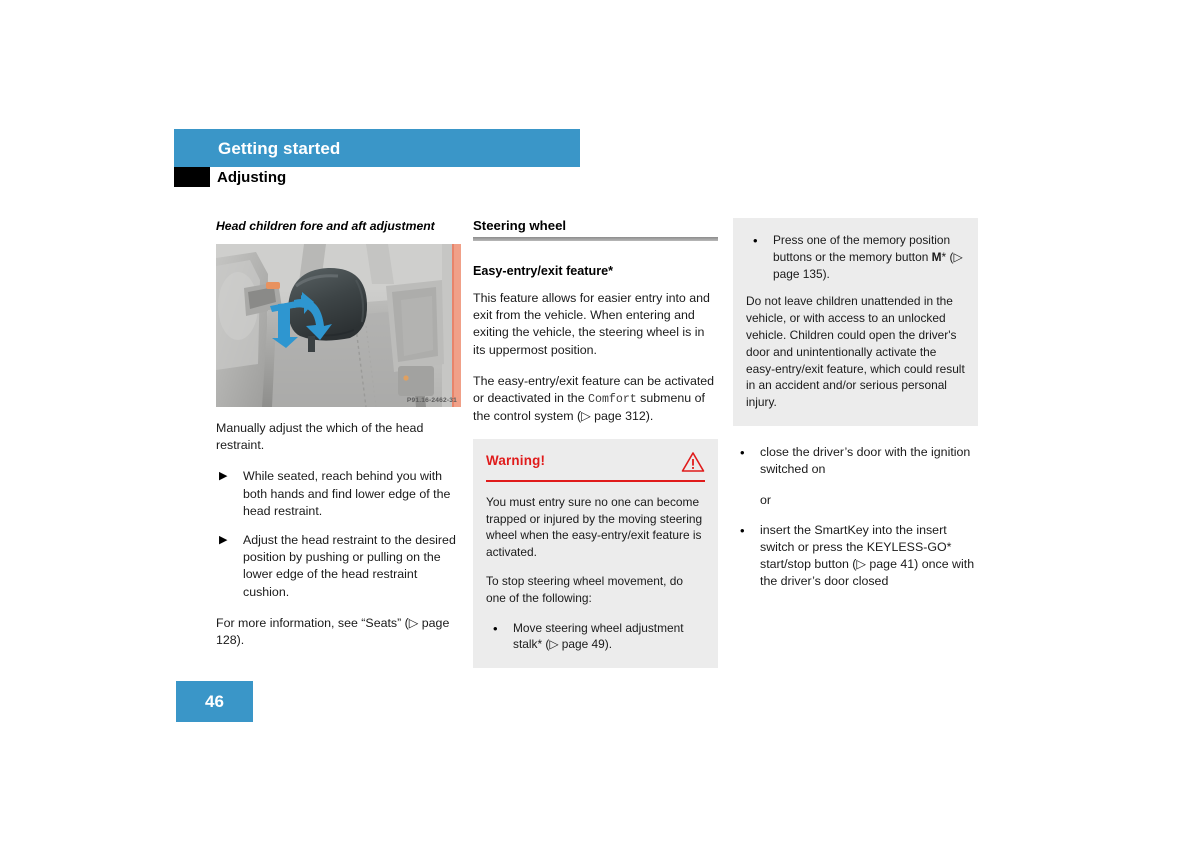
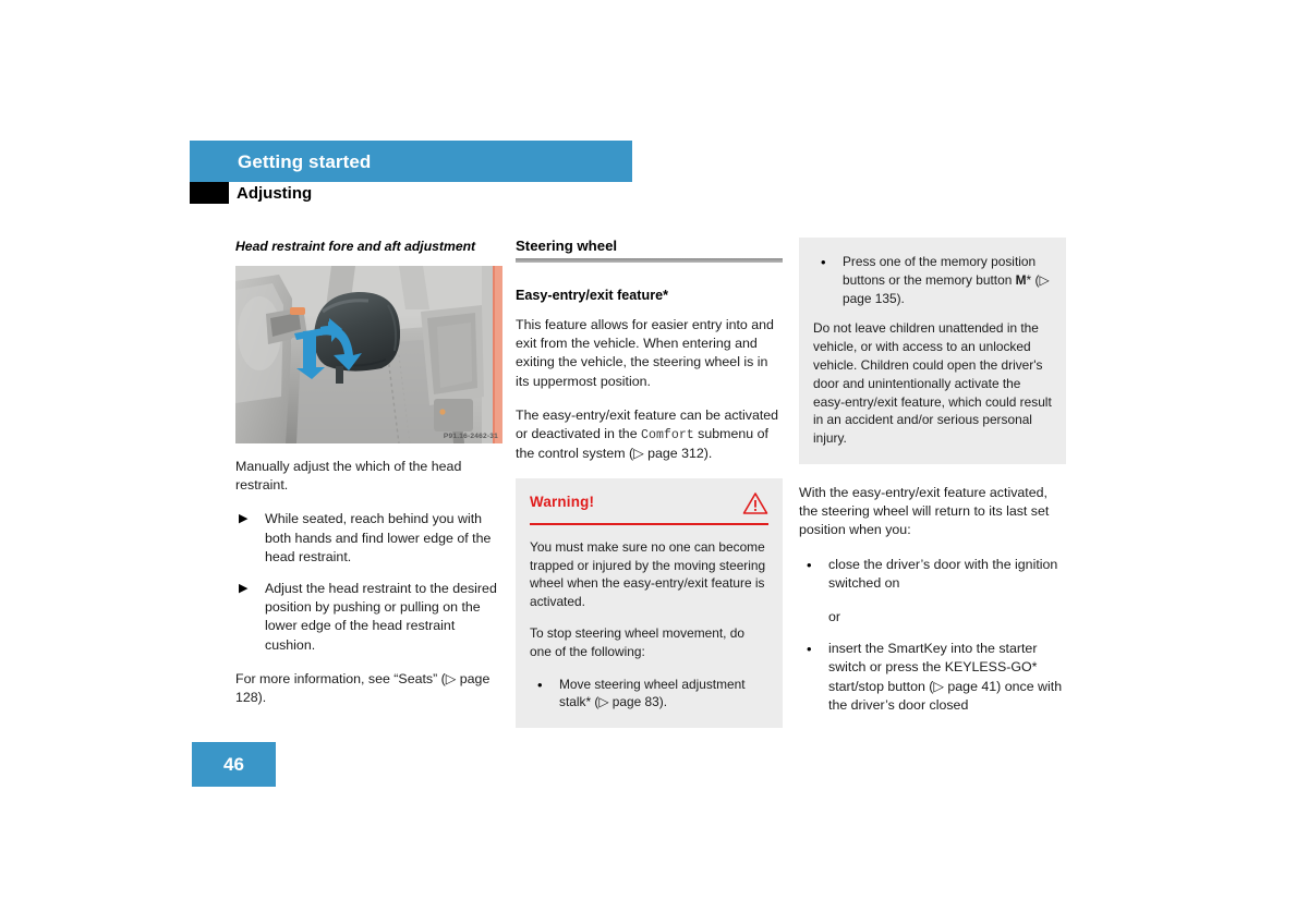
  Getting started
  Adjusting
- Head children fore and aft adjustment
+ Head restraint fore and aft adjustment
  Manually adjust the which of the head restraint.
  ▶
  While seated, reach behind you with both hands and find lower edge of the head restraint.
  ▶
  Adjust the head restraint to the desired position by pushing or pulling on the lower edge of the head restraint cushion.
  For more information, see “Seats” (▷ page 128).
  Steering wheel
  Easy-entry/exit feature*
  This feature allows for easier entry into and exit from the vehicle. When entering and exiting the vehicle, the steering wheel is in its uppermost position.
  The easy-entry/exit feature can be activated or deactivated in the Comfort submenu of the control system (▷ page 312).
  Warning!
- You must entry sure no one can become trapped or injured by the moving steering wheel when the easy-entry/exit feature is activated.
+ You must make sure no one can become trapped or injured by the moving steering wheel when the easy-entry/exit feature is activated.
  To stop steering wheel movement, do one of the following:
  •
- Move steering wheel adjustment stalk* (▷ page 49).
+ Move steering wheel adjustment stalk* (▷ page 83).
  •
  Press one of the memory position buttons or the memory button M* (▷ page 135).
  Do not leave children unattended in the vehicle, or with access to an unlocked vehicle. Children could open the driver's door and unintentionally activate the easy-entry/exit feature, which could result in an accident and/or serious personal injury.
+ With the easy-entry/exit feature activated, the steering wheel will return to its last set position when you:
  •
  close the driver’s door with the ignition switched on
  or
  •
- insert the SmartKey into the insert switch or press the KEYLESS-GO* start/stop button (▷ page 41) once with the driver’s door closed
+ insert the SmartKey into the starter switch or press the KEYLESS-GO* start/stop button (▷ page 41) once with the driver’s door closed
  46
